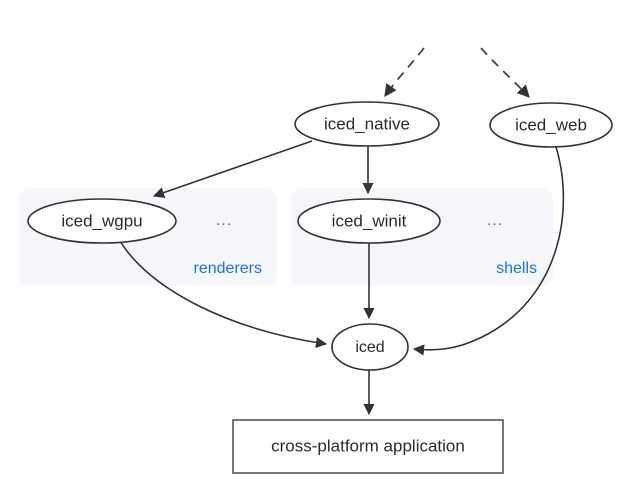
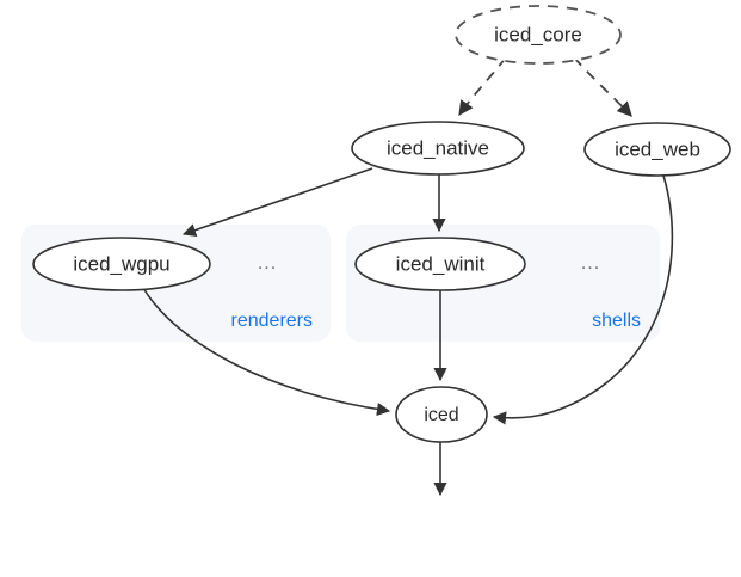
  renderers
  ...
  shells
  ...
+ iced_core
  iced_native
  iced_web
  iced_wgpu
  iced_winit
  iced
- cross-platform application
